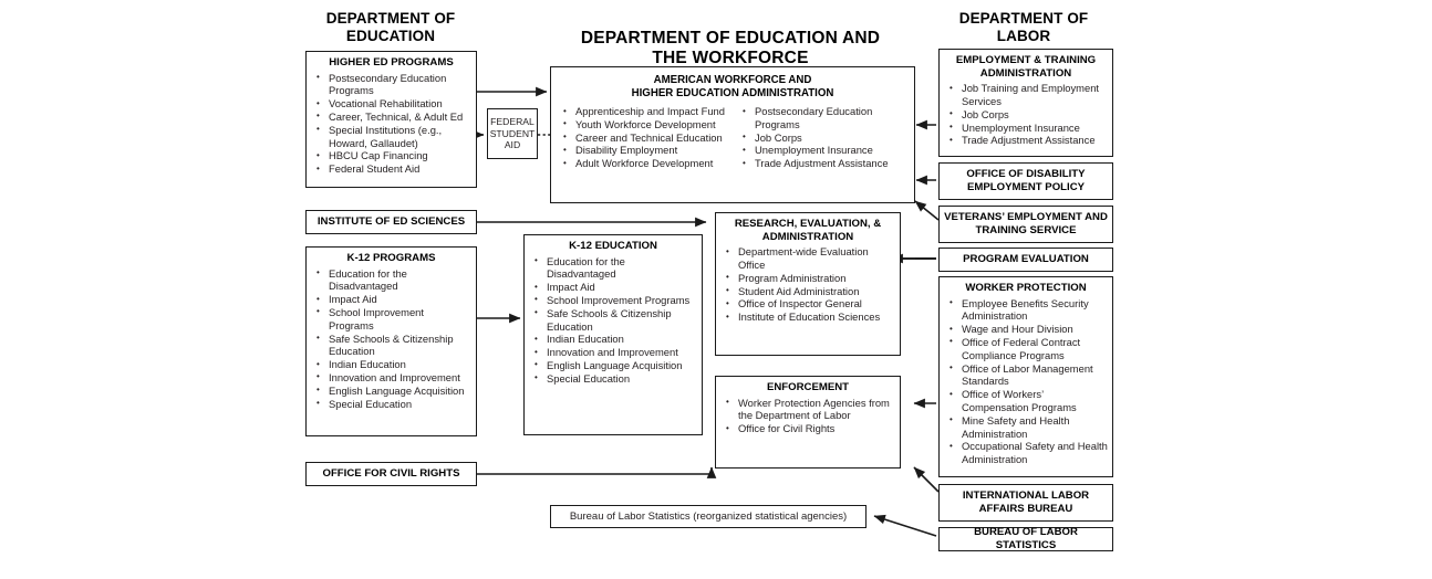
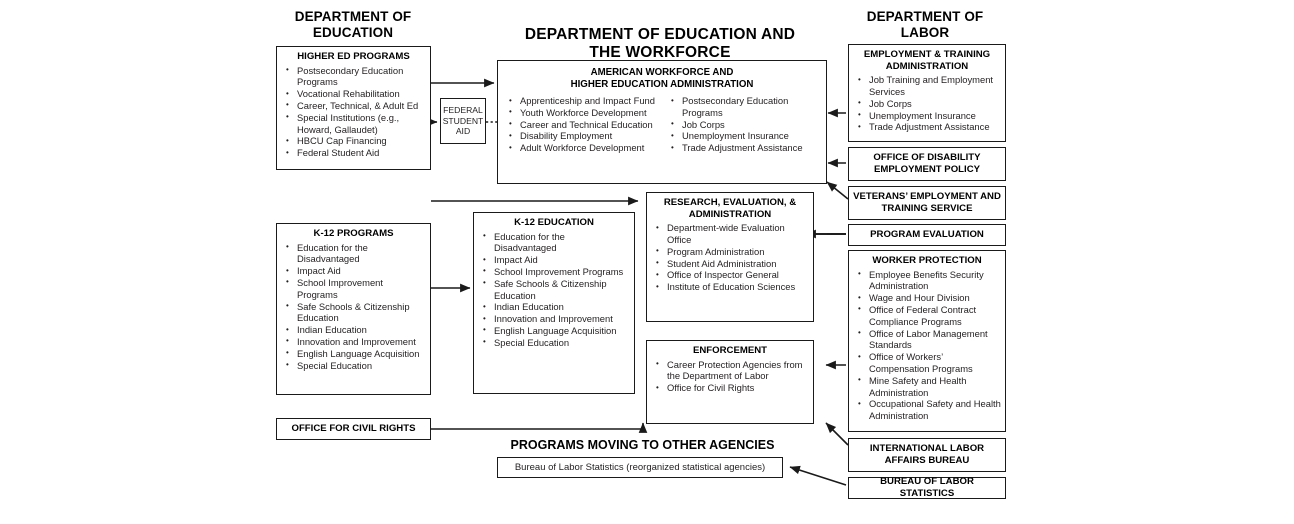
  DEPARTMENT OF
  EDUCATION
  DEPARTMENT OF EDUCATION AND
  THE WORKFORCE
  DEPARTMENT OF
  LABOR
  HIGHER ED PROGRAMS
  Postsecondary Education Programs
  Vocational Rehabilitation
  Career, Technical, & Adult Ed
  Special Institutions (e.g., Howard, Gallaudet)
  HBCU Cap Financing
  Federal Student Aid
  FEDERAL
  STUDENT
  AID
- INSTITUTE OF ED SCIENCES
  K-12 PROGRAMS
  Education for the Disadvantaged
  Impact Aid
  School Improvement Programs
  Safe Schools & Citizenship Education
  Indian Education
  Innovation and Improvement
  English Language Acquisition
  Special Education
  OFFICE FOR CIVIL RIGHTS
  AMERICAN WORKFORCE AND
  HIGHER EDUCATION ADMINISTRATION
  Apprenticeship and Impact Fund
  Youth Workforce Development
  Career and Technical Education
  Disability Employment
  Adult Workforce Development
  Postsecondary Education Programs
  Job Corps
  Unemployment Insurance
  Trade Adjustment Assistance
  K-12 EDUCATION
  Education for the Disadvantaged
  Impact Aid
  School Improvement Programs
  Safe Schools & Citizenship Education
  Indian Education
  Innovation and Improvement
  English Language Acquisition
  Special Education
  RESEARCH, EVALUATION, &
  ADMINISTRATION
  Department-wide Evaluation Office
  Program Administration
  Student Aid Administration
  Office of Inspector General
  Institute of Education Sciences
  ENFORCEMENT
- Worker Protection Agencies from the Department of Labor
+ Career Protection Agencies from the Department of Labor
  Office for Civil Rights
  EMPLOYMENT & TRAINING
  ADMINISTRATION
  Job Training and Employment Services
  Job Corps
  Unemployment Insurance
  Trade Adjustment Assistance
  OFFICE OF DISABILITY
  EMPLOYMENT POLICY
  VETERANS’ EMPLOYMENT AND
  TRAINING SERVICE
  PROGRAM EVALUATION
  WORKER PROTECTION
  Employee Benefits Security Administration
  Wage and Hour Division
  Office of Federal Contract Compliance Programs
  Office of Labor Management Standards
  Office of Workers’ Compensation Programs
  Mine Safety and Health Administration
  Occupational Safety and Health Administration
  INTERNATIONAL LABOR
  AFFAIRS BUREAU
  BUREAU OF LABOR STATISTICS
+ PROGRAMS MOVING TO OTHER AGENCIES
  Bureau of Labor Statistics (reorganized statistical agencies)
